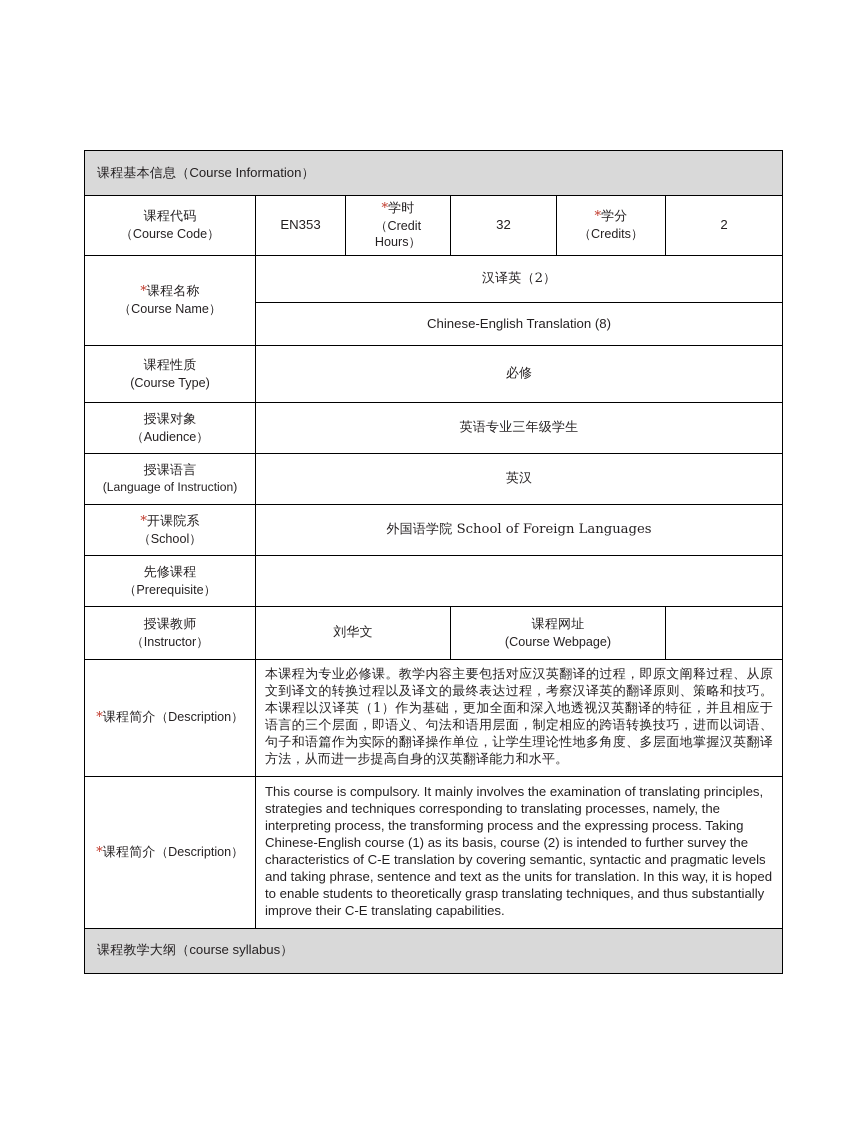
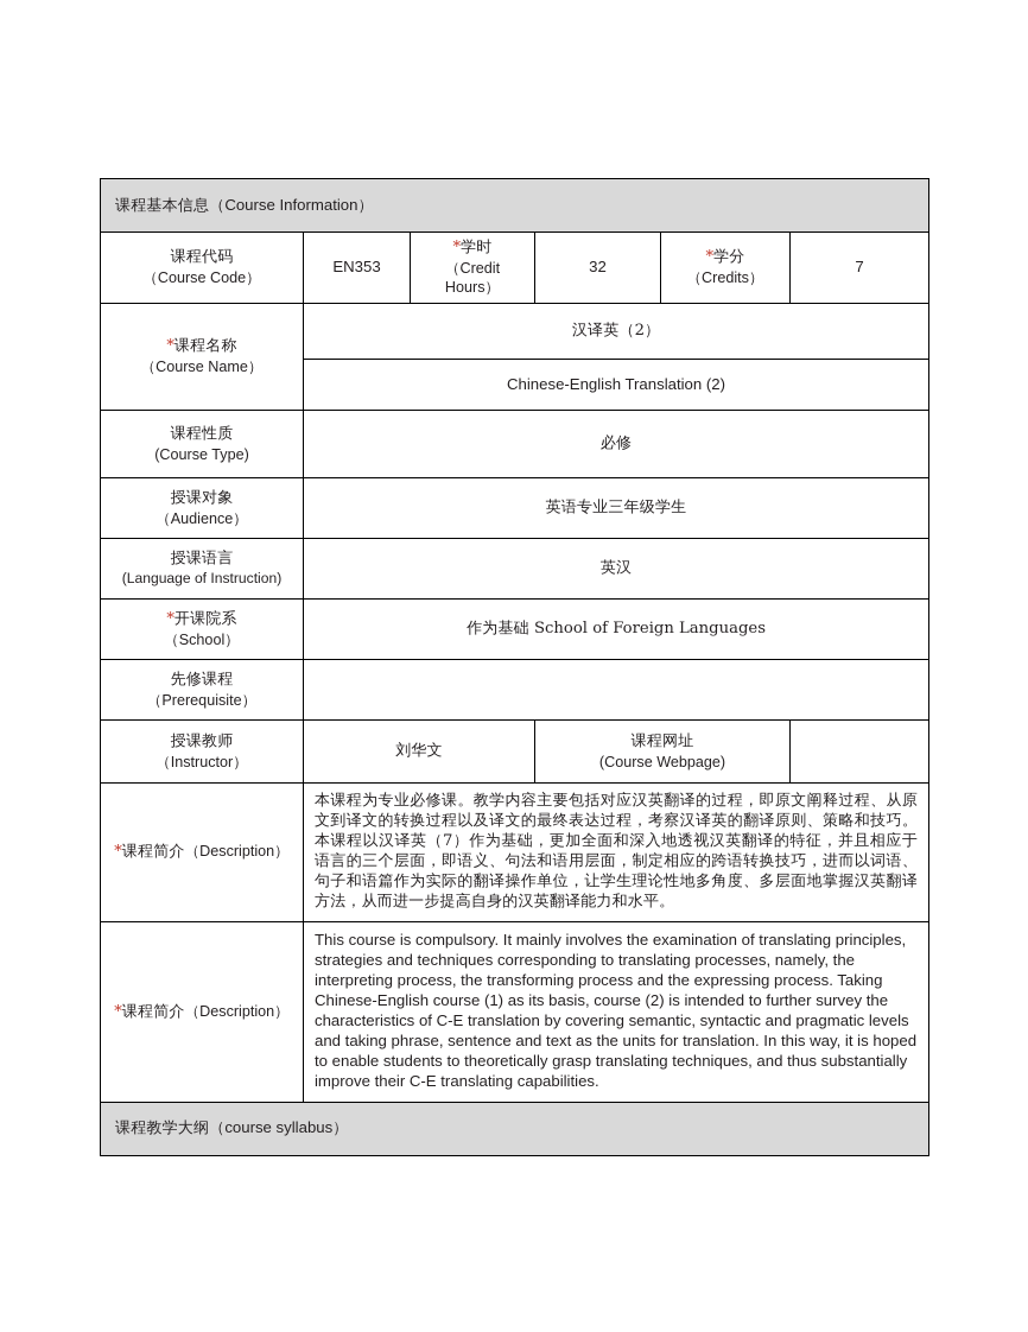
  课程基本信息（Course Information）
- 课程代码 （Course Code）	EN353	*学时 （Credit Hours）	32	*学分 （Credits）	2
+ 课程代码 （Course Code）	EN353	*学时 （Credit Hours）	32	*学分 （Credits）	7
  *课程名称 （Course Name）	汉译英（2）
- Chinese-English Translation (8)
+ Chinese-English Translation (2)
  课程性质 (Course Type)	必修
  授课对象 （Audience）	英语专业三年级学生
  授课语言 (Language of Instruction)	英汉
- *开课院系 （School）	外国语学院 School of Foreign Languages
+ *开课院系 （School）	作为基础 School of Foreign Languages
  先修课程 （Prerequisite）
  授课教师 （Instructor）	刘华文	课程网址 (Course Webpage)
- *课程简介（Description）	本课程为专业必修课。教学内容主要包括对应汉英翻译的过程，即原文阐释过程、从原文到译文的转换过程以及译文的最终表达过程，考察汉译英的翻译原则、策略和技巧。本课程以汉译英（1）作为基础，更加全面和深入地透视汉英翻译的特征，并且相应于语言的三个层面，即语义、句法和语用层面，制定相应的跨语转换技巧，进而以词语、句子和语篇作为实际的翻译操作单位，让学生理论性地多角度、多层面地掌握汉英翻译方法，从而进一步提高自身的汉英翻译能力和水平。
+ *课程简介（Description）	本课程为专业必修课。教学内容主要包括对应汉英翻译的过程，即原文阐释过程、从原文到译文的转换过程以及译文的最终表达过程，考察汉译英的翻译原则、策略和技巧。本课程以汉译英（7）作为基础，更加全面和深入地透视汉英翻译的特征，并且相应于语言的三个层面，即语义、句法和语用层面，制定相应的跨语转换技巧，进而以词语、句子和语篇作为实际的翻译操作单位，让学生理论性地多角度、多层面地掌握汉英翻译方法，从而进一步提高自身的汉英翻译能力和水平。
  *课程简介（Description）	This course is compulsory. It mainly involves the examination of translating principles, strategies and techniques corresponding to translating processes, namely, the interpreting process, the transforming process and the expressing process. Taking Chinese-English course (1) as its basis, course (2) is intended to further survey the characteristics of C-E translation by covering semantic, syntactic and pragmatic levels and taking phrase, sentence and text as the units for translation. In this way, it is hoped to enable students to theoretically grasp translating techniques, and thus substantially improve their C-E translating capabilities.
  课程教学大纲（course syllabus）
